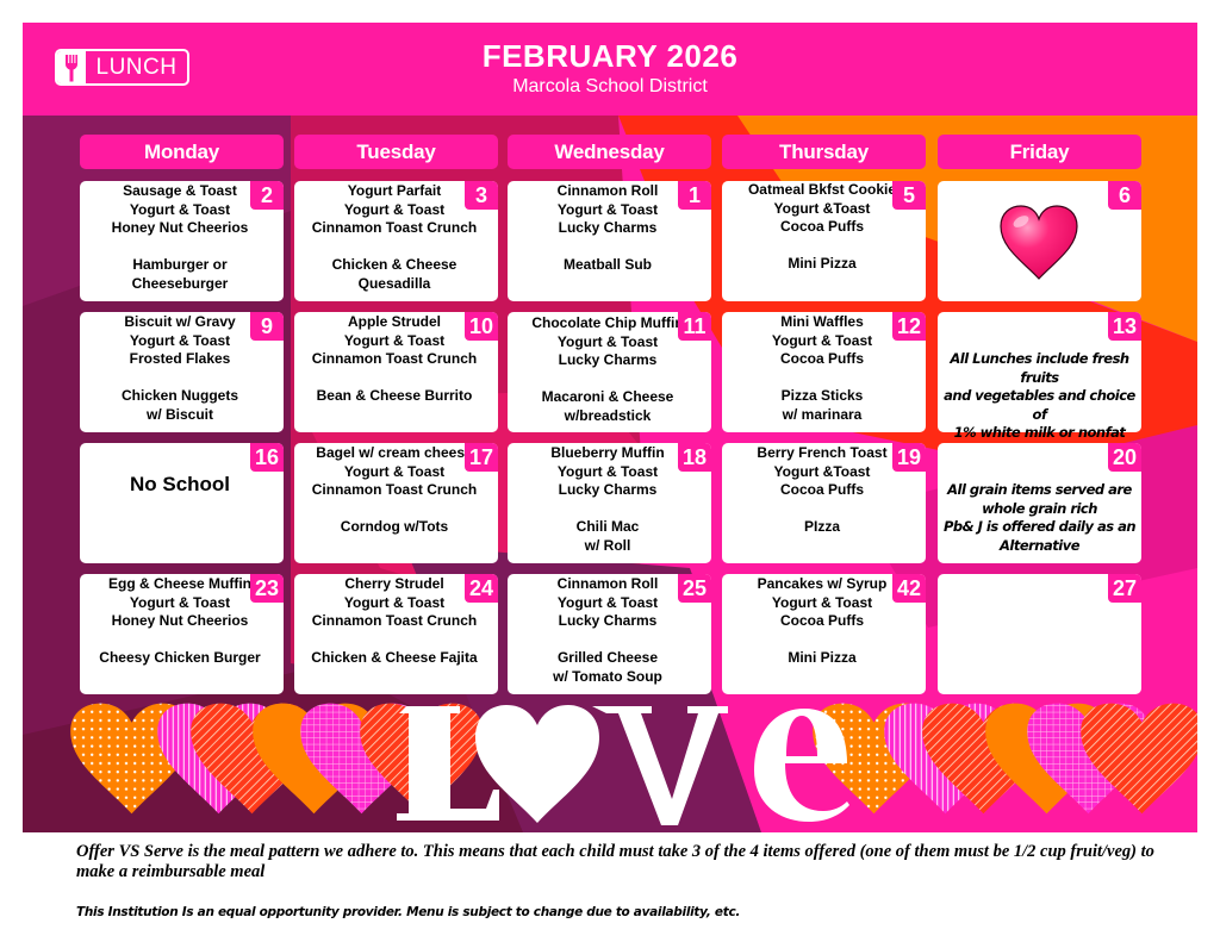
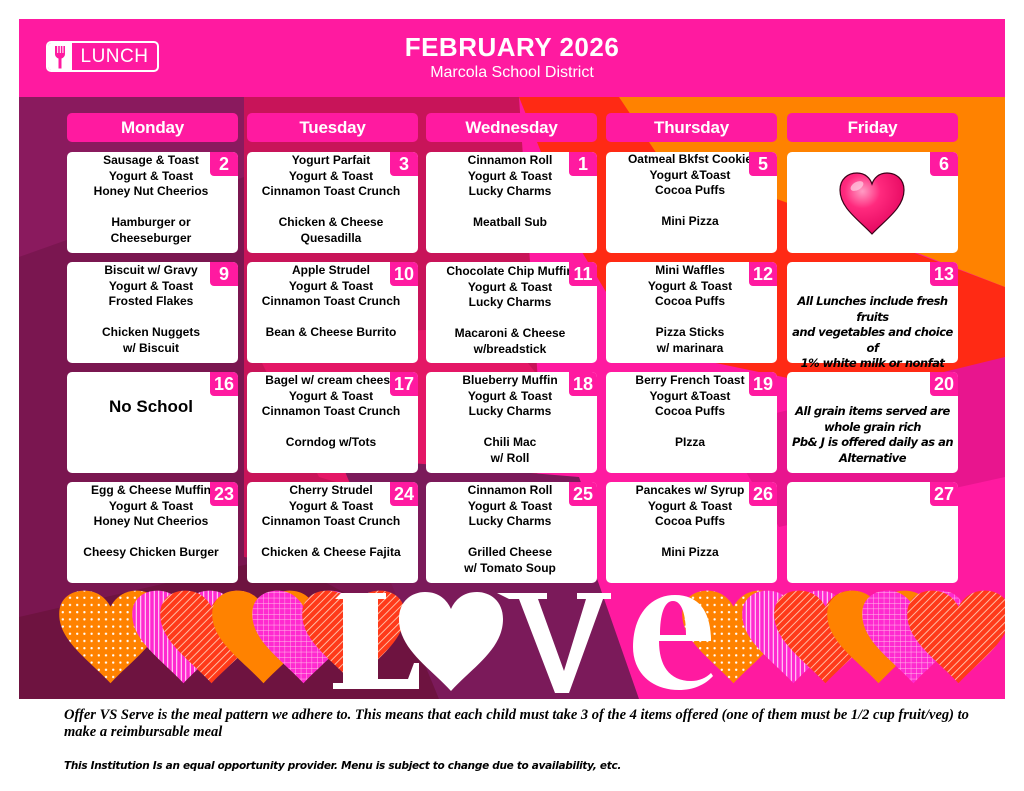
  LUNCH
  FEBRUARY 2026
  Marcola School District
  Monday
  Tuesday
  Wednesday
  Thursday
  Friday
  Sausage & Toast
  Yogurt & Toast
  Honey Nut Cheerios
  Hamburger or
  Cheeseburger
  2
  Yogurt Parfait
  Yogurt & Toast
  Cinnamon Toast Crunch
  Chicken & Cheese
  Quesadilla
  3
  Cinnamon Roll
  Yogurt & Toast
  Lucky Charms
  Meatball Sub
  1
  Oatmeal Bkfst Cooki
  Yogurt &Toast
  Cocoa Puffs
  Mini Pizza
  5
  6
  Biscuit w/ Gravy
  Yogurt & Toast
  Frosted Flakes
  Chicken Nuggets
  w/ Biscuit
  9
  Apple Strudel
  Yogurt & Toast
  Cinnamon Toast Crunch
  Bean & Cheese Burrito
  10
  Chocolate Chip Muffi
  Yogurt & Toast
  Lucky Charms
  Macaroni & Cheese
  w/breadstick
  11
  Mini Waffles
  Yogurt & Toast
  Cocoa Puffs
  Pizza Sticks
  w/ marinara
  12
  All Lunches include fresh fruits
  and vegetables and choice of
  1% white milk or nonfat
  13
  No School
  16
  Bagel w/ cream chees
  Yogurt & Toast
  Cinnamon Toast Crunch
  Corndog w/Tots
  17
  Blueberry Muffin
  Yogurt & Toast
  Lucky Charms
  Chili Mac
  w/ Roll
  18
  Berry French Toast
  Yogurt &Toast
  Cocoa Puffs
  PIzza
  19
  All grain items served are
  whole grain rich
  Pb& J is offered daily as an
  Alternative
  20
  Egg & Cheese Muffin
  Yogurt & Toast
  Honey Nut Cheerios
  Cheesy Chicken Burger
  23
  Cherry Strudel
  Yogurt & Toast
  Cinnamon Toast Crunch
  Chicken & Cheese Fajita
  24
  Cinnamon Roll
  Yogurt & Toast
  Lucky Charms
  Grilled Cheese
  w/ Tomato Soup
  25
  Pancakes w/ Syrup
  Yogurt & Toast
  Cocoa Puffs
  Mini Pizza
- 42
+ 26
  27
  Offer VS Serve is the meal pattern we adhere to. This means that each child must take 3 of the 4 items offered (one of them must be 1/2 cup fruit/veg) to make a reimbursable meal
  This Institution Is an equal opportunity provider. Menu is subject to change due to availability, etc.
